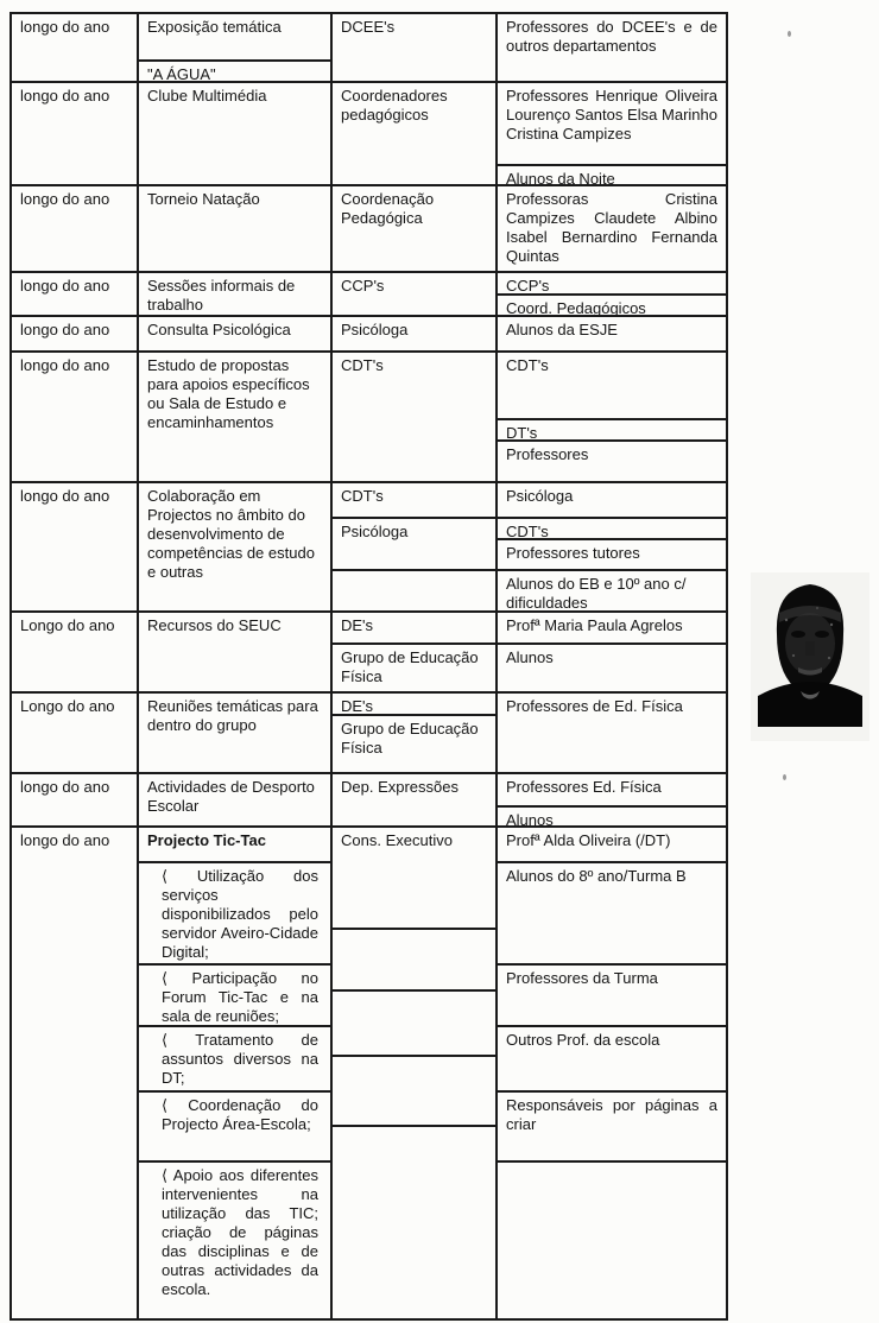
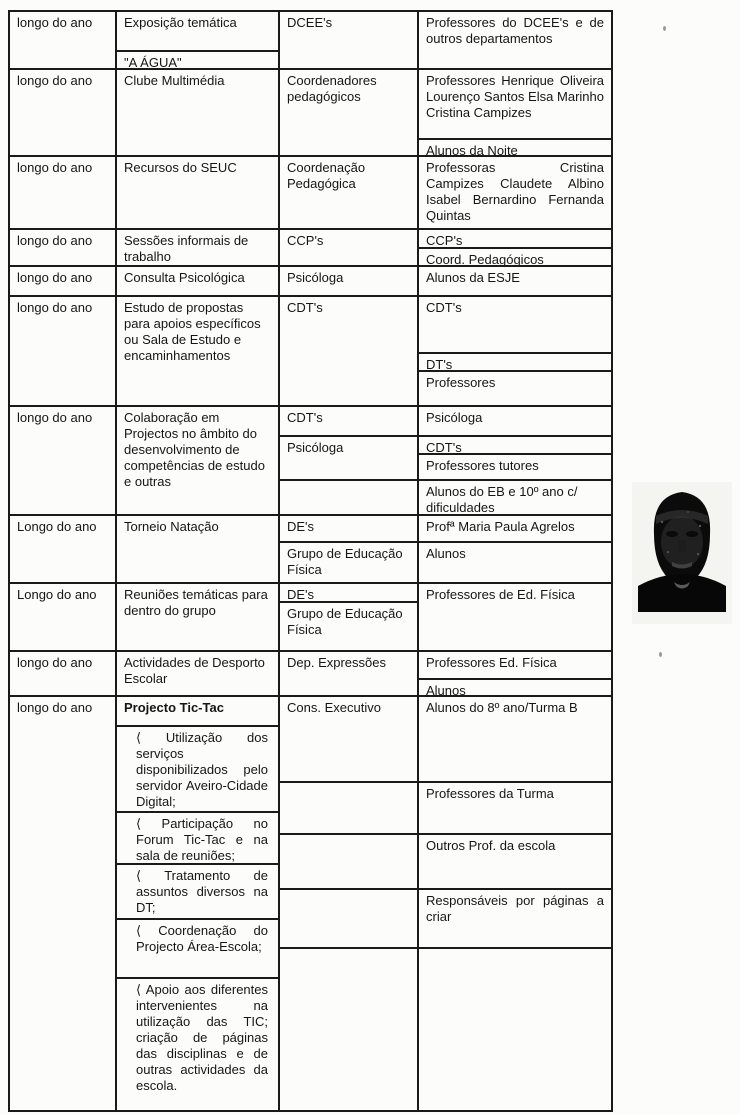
  longo do ano
  Exposição temática
  "A ÁGUA"
  DCEE's
  Professores do DCEE's e de outros departamentos
  longo do ano
  Clube Multimédia
  Coordenadores pedagógicos
  Professores Henrique Oliveira Lourenço Santos Elsa Marinho Cristina Campizes
  Alunos da Noite
  longo do ano
- Torneio Natação
+ Recursos do SEUC
  Coordenação Pedagógica
  Professoras Cristina Campizes Claudete Albino Isabel Bernardino Fernanda Quintas
  longo do ano
  Sessões informais de trabalho
  CCP's
  CCP's
  Coord. Pedagógicos
  longo do ano
  Consulta Psicológica
  Psicóloga
  Alunos da ESJE
  longo do ano
  Estudo de propostas para apoios específicos ou Sala de Estudo e encaminhamentos
  CDT's
  CDT's
  DT's
  Professores
  longo do ano
  Colaboração em Projectos no âmbito do desenvolvimento de competências de estudo e outras
  CDT's
  Psicóloga
  Psicóloga
  CDT's
  Professores tutores
  Alunos do EB e 10º ano c/ dificuldades
  Longo do ano
- Recursos do SEUC
+ Torneio Natação
  DE's
  Grupo de Educação Física
  Profª Maria Paula Agrelos
  Alunos
  Longo do ano
  Reuniões temáticas para dentro do grupo
  DE's
  Grupo de Educação Física
  Professores de Ed. Física
  longo do ano
  Actividades de Desporto Escolar
  Dep. Expressões
  Professores Ed. Física
  Alunos
  longo do ano
  Projecto Tic-Tac
  ⟨ Utilização dos serviços disponibilizados pelo servidor Aveiro-Cidade Digital;
  ⟨ Participação no Forum Tic-Tac e na sala de reuniões;
  ⟨ Tratamento de assuntos diversos na DT;
  ⟨ Coordenação do Projecto Área-Escola;
  ⟨ Apoio aos diferentes intervenientes na utilização das TIC; criação de páginas das disciplinas e de outras actividades da escola.
  Cons. Executivo
- Profª Alda Oliveira (/DT)
  Alunos do 8º ano/Turma B
  Professores da Turma
  Outros Prof. da escola
  Responsáveis por páginas a criar
